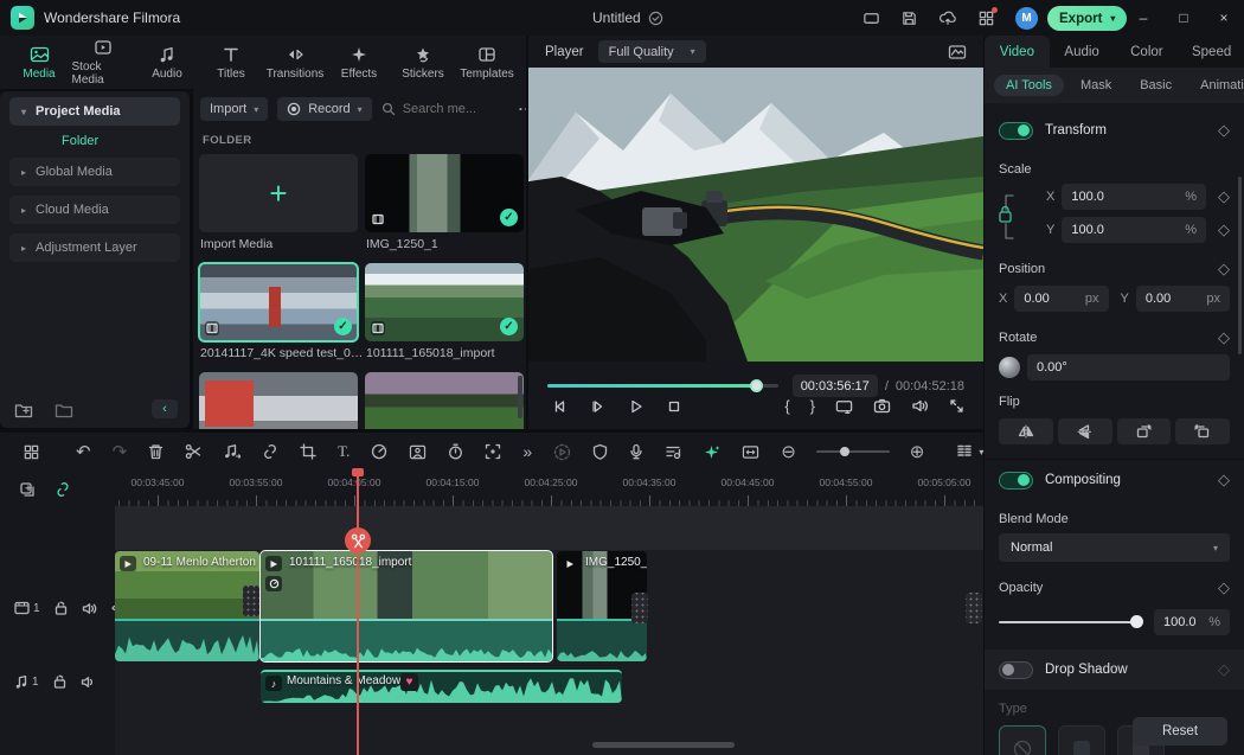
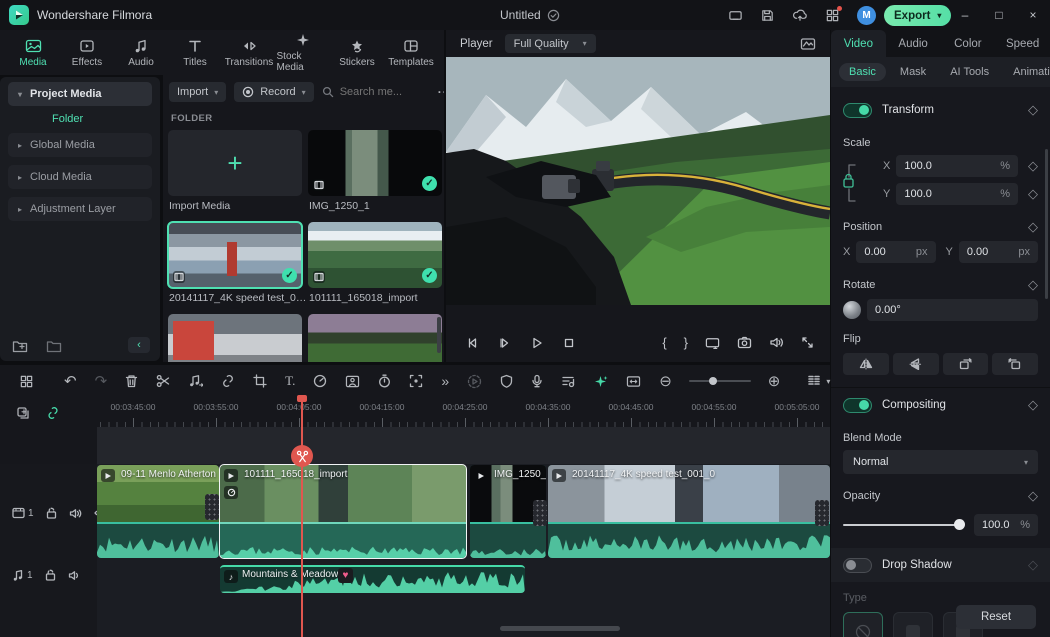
  Wondershare Filmora
  Untitled
  M
  Export
  ▾
  –
  □
  ×
  Media
- Stock Media
+ Effects
  Audio
  Titles
  Transitions
- Effects
+ Stock Media
  Stickers
  Templates
  ▾
  Project Media
  Folder
  ▸
  Global Media
  ▸
  Cloud Media
  ▸
  Adjustment Layer
  ‹
  Import
  ▾
  Record
  ▾
  Search me...
  FOLDER
  +
  Import Media
  ✓
  IMG_1250_1
  ✓
  20141117_4K speed test_00..
  ✓
  101111_165018_import
  Player
  Full Quality
  ▾
- 00:03:56:17
- /
- 00:04:52:18
  {
  }
  Video
  Audio
  Color
  Speed
- AI Tools
+ Basic
  Mask
- Basic
+ AI Tools
  Animati
  Transform
  ◇
  Scale
  X
  100.0
  %
  ◇
  Y
  100.0
  %
  ◇
  Position
  ◇
  X
  0.00
  px
  Y
  0.00
  px
  Rotate
  ◇
  0.00°
  Flip
  Compositing
  ◇
  Blend Mode
  Normal
  ▾
  Opacity
  ◇
  100.0
  %
  Drop Shadow
  ◇
  Type
  Reset
  ↶
  ↷
  T.
  »
  ⊖
  ⊕
  ▾
  00:03:45:00
  00:03:55:00
  00:04:5:00
  00:04:15:00
  00:04:25:00
  00:04:35:00
  00:04:45:00
  00:04:55:00
  00:05:05:00
  1
  1
  09-11 Menlo Atherton
  101111_16518_import
  IMG_1250_
+ 20141117_4K speed test_001_0
  ♪
  Mountains & Meadow
  ♥
